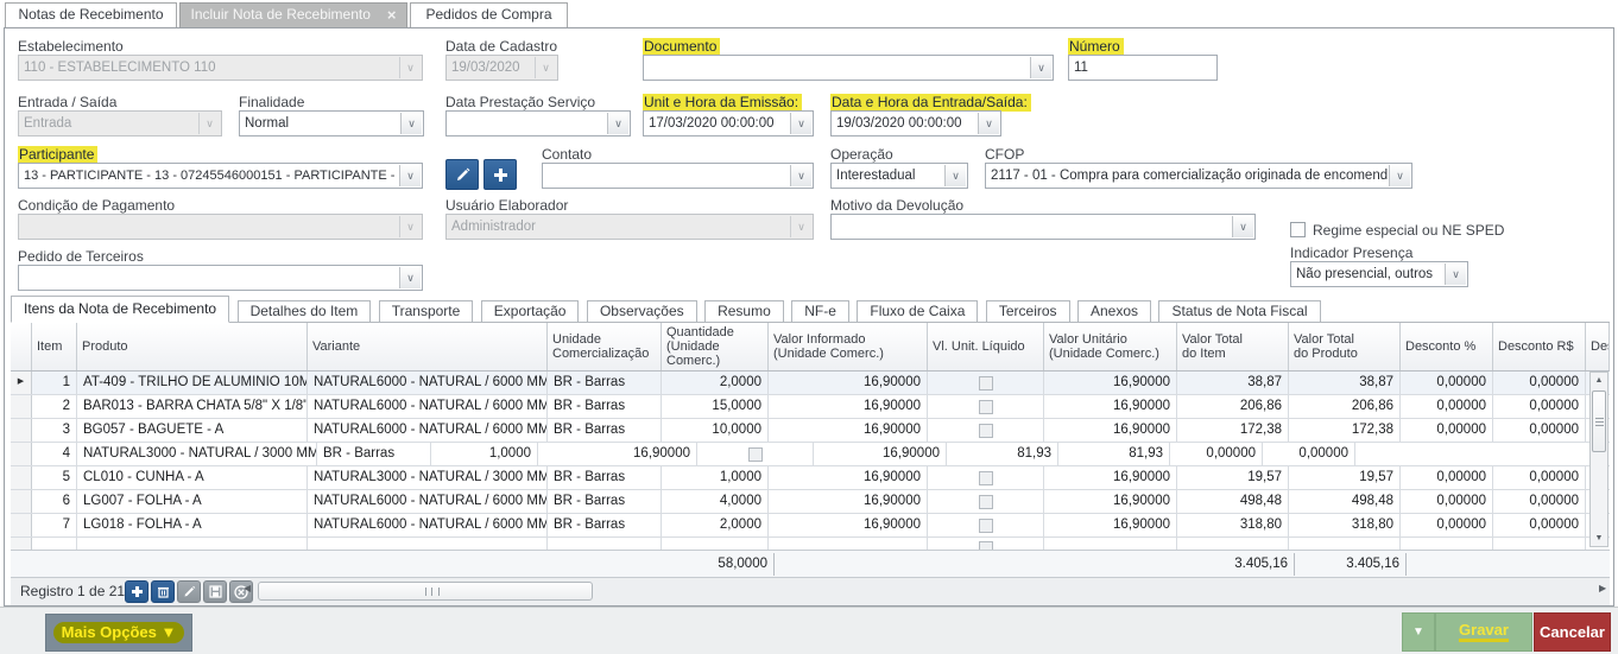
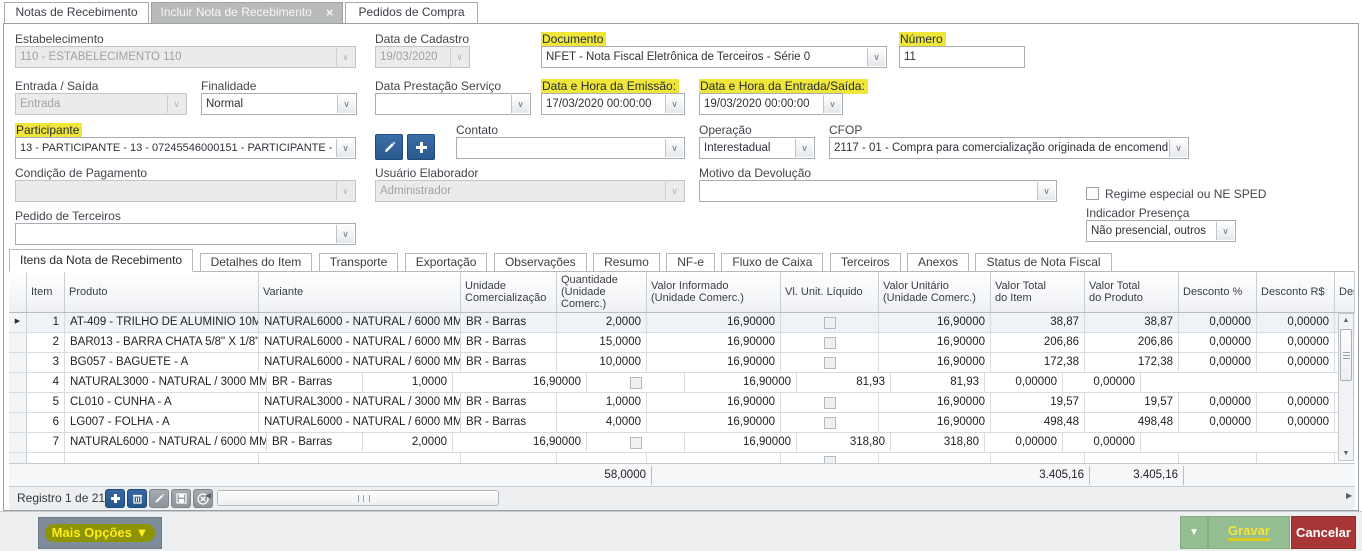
  Notas de Recebimento
  Incluir Nota de Recebimento ×
  Pedidos de Compra
  Estabelecimento
  110 - ESTABELECIMENTO 110
  ∨
  Data de Cadastro
  19/03/2020
  ∨
  Documento
+ NFET - Nota Fiscal Eletrônica de Terceiros - Série 0
  ∨
  Número
  11
  Entrada / Saída
  Entrada
  ∨
  Finalidade
  Normal
  ∨
  Data Prestação Serviço
  ∨
- Unit e Hora da Emissão:
+ Data e Hora da Emissão:
  17/03/2020 00:00:00
  ∨
  Data e Hora da Entrada/Saída:
  19/03/2020 00:00:00
  ∨
  Participante
  13 - PARTICIPANTE - 13 - 07245546000151 - PARTICIPANTE -
  ∨
  Contato
  ∨
  Operação
  Interestadual
  ∨
  CFOP
  2117 - 01 - Compra para comercialização originada de encomend
  ∨
  Condição de Pagamento
  ∨
  Usuário Elaborador
  Administrador
  ∨
  Motivo da Devolução
  ∨
  Regime especial ou NE SPED
  Pedido de Terceiros
  ∨
  Indicador Presença
  Não presencial, outros
  ∨
  Itens da Nota de Recebimento Detalhes do Item Transporte Exportação Observações Resumo NF-e Fluxo de Caixa Terceiros Anexos Status de Nota Fiscal
  Item
  Produto
  Variante
  Unidade
  Comercialização
  Quantidade
  (Unidade Comerc.)
  Valor Informado
  (Unidade Comerc.)
  Vl. Unit. Líquido
  Valor Unitário
  (Unidade Comerc.)
  Valor Total
  do Item
  Valor Total
  do Produto
  Desconto %
  Desconto R$
  1
  AT-409 - TRILHO DE ALUMINIO 10M
  NATURAL6000 - NATURAL / 6000 MM
  BR - Barras
  2,0000
  16,90000
  16,90000
  38,87
  38,87
  0,00000
  0,00000
  2
  BAR013 - BARRA CHATA 5/8" X 1/8"
  NATURAL6000 - NATURAL / 6000 MM
  BR - Barras
  15,0000
  16,90000
  16,90000
  206,86
  206,86
  0,00000
  0,00000
  3
  BG057 - BAGUETE - A
  NATURAL6000 - NATURAL / 6000 MM
  BR - Barras
  10,0000
  16,90000
  16,90000
  172,38
  172,38
  0,00000
  0,00000
  4
  NATURAL3000 - NATURAL / 3000 MM
  BR - Barras
  1,0000
  16,90000
  16,90000
  81,93
  81,93
  0,00000
  0,00000
  5
  CL010 - CUNHA - A
  NATURAL3000 - NATURAL / 3000 MM
  BR - Barras
  1,0000
  16,90000
  16,90000
  19,57
  19,57
  0,00000
  0,00000
  6
  LG007 - FOLHA - A
  NATURAL6000 - NATURAL / 6000 MM
  BR - Barras
  4,0000
  16,90000
  16,90000
  498,48
  498,48
  0,00000
  0,00000
  7
- LG018 - FOLHA - A
  NATURAL6000 - NATURAL / 6000 MM
  BR - Barras
  2,0000
  16,90000
  16,90000
  318,80
  318,80
  0,00000
  0,00000
  58,0000
  3.405,16
  3.405,16
  Registro 1 de 21
  ◀
  ▶
  Mais Opções ▼
  ▼
  Gravar
  Cancelar
